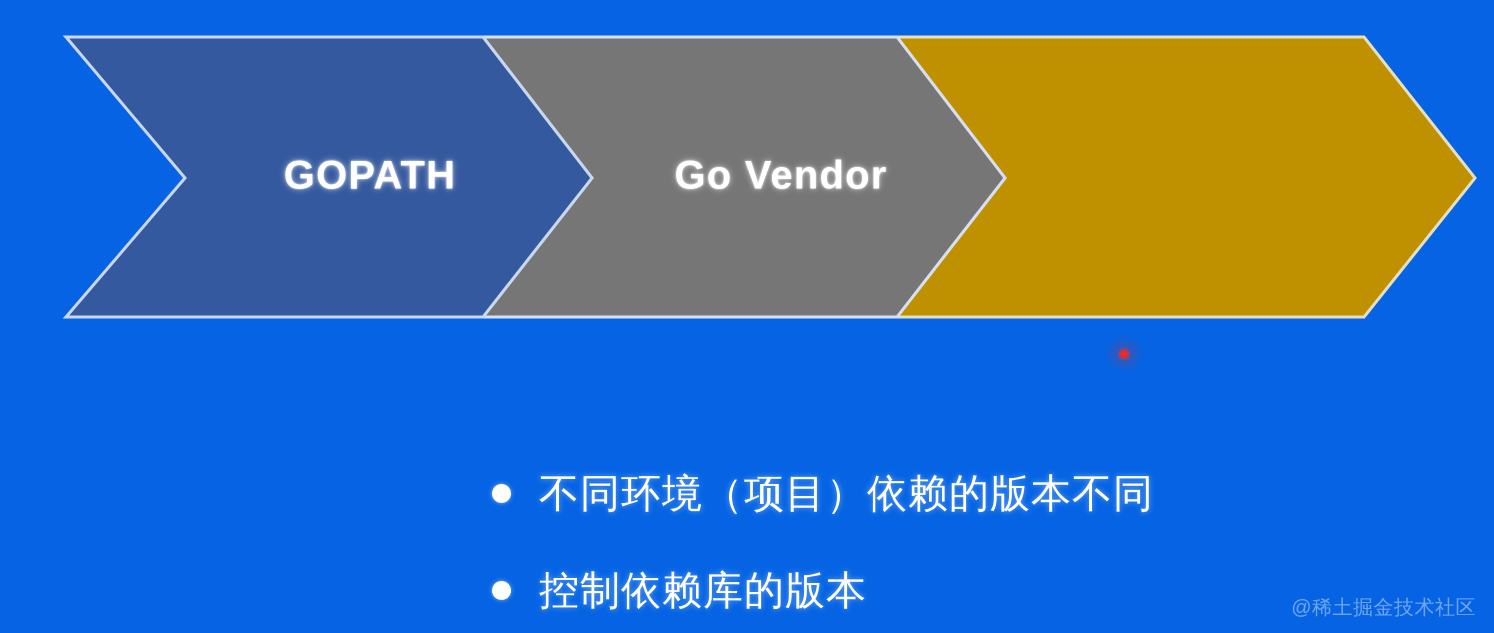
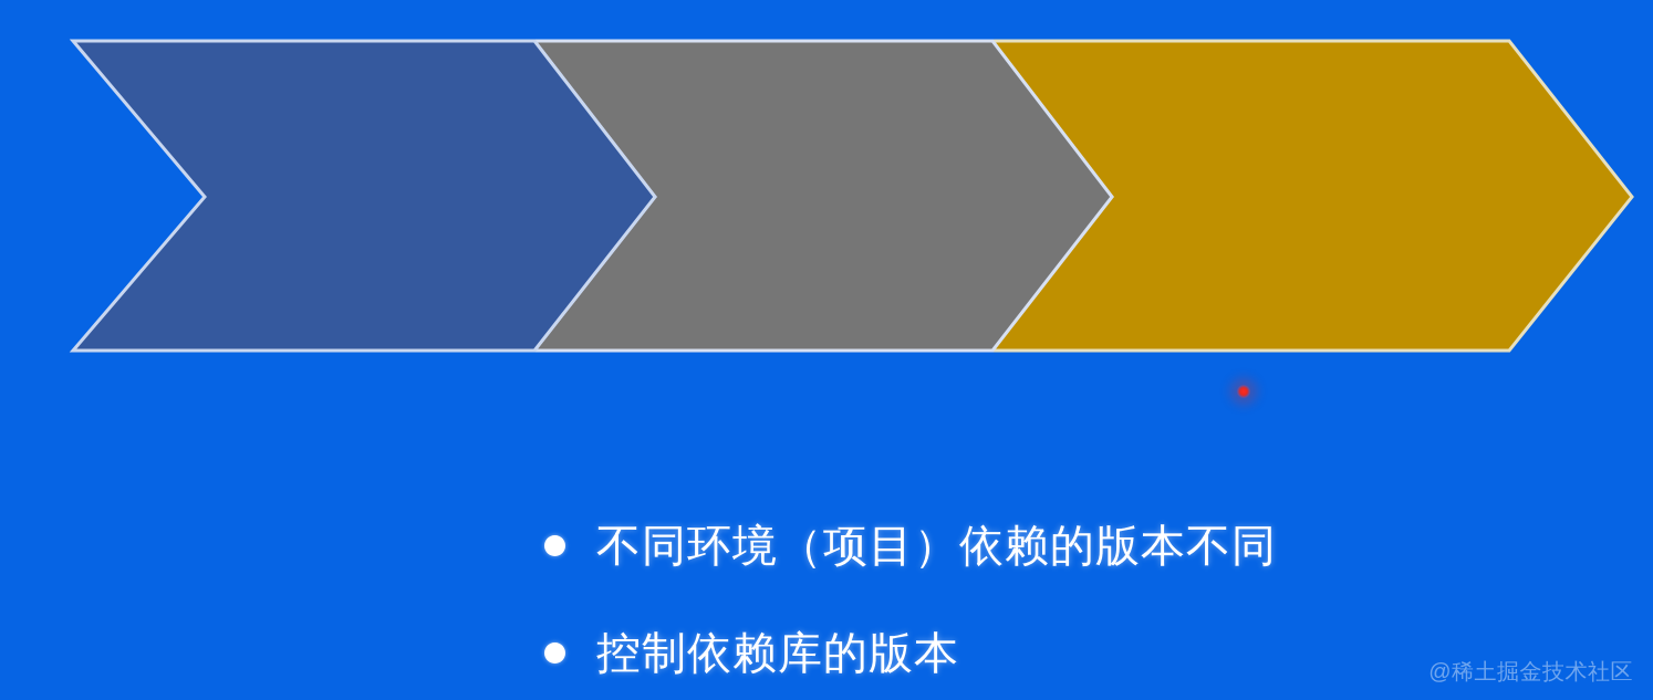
- GOPATH
- Go Vendor
  不同环境（项目）依赖的版本不同
  控制依赖库的版本
  @稀土掘金技术社区
